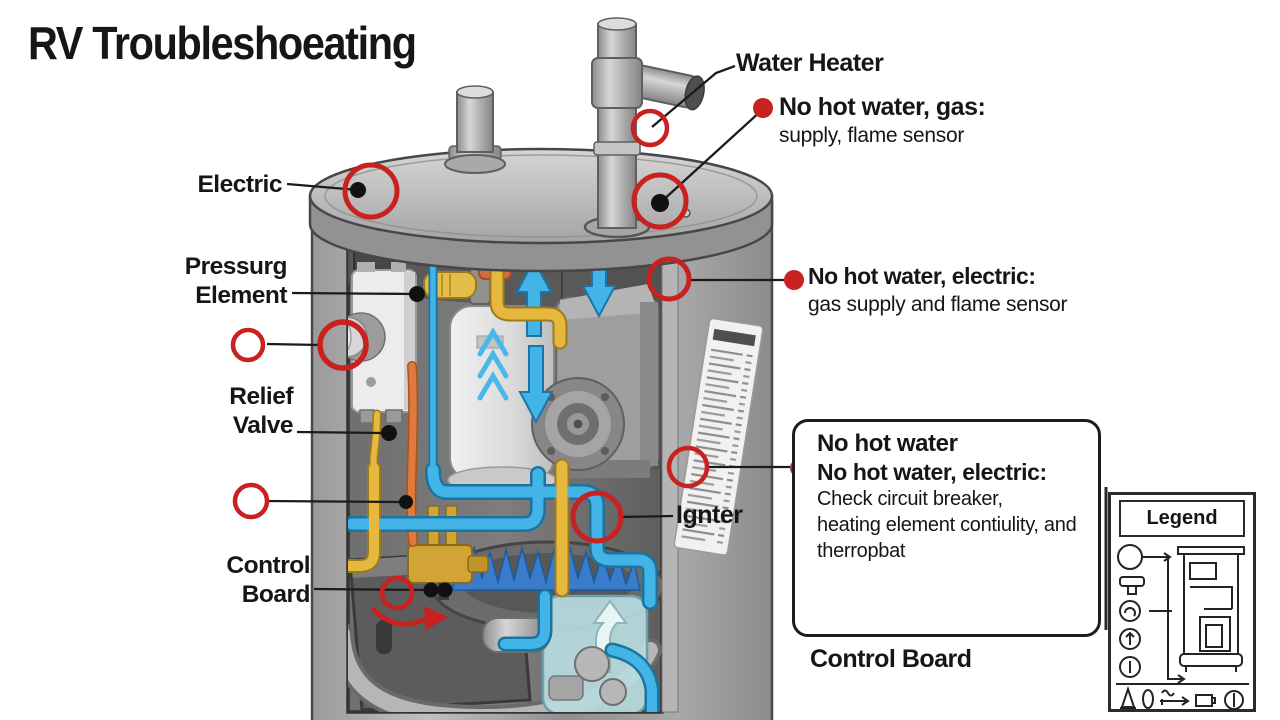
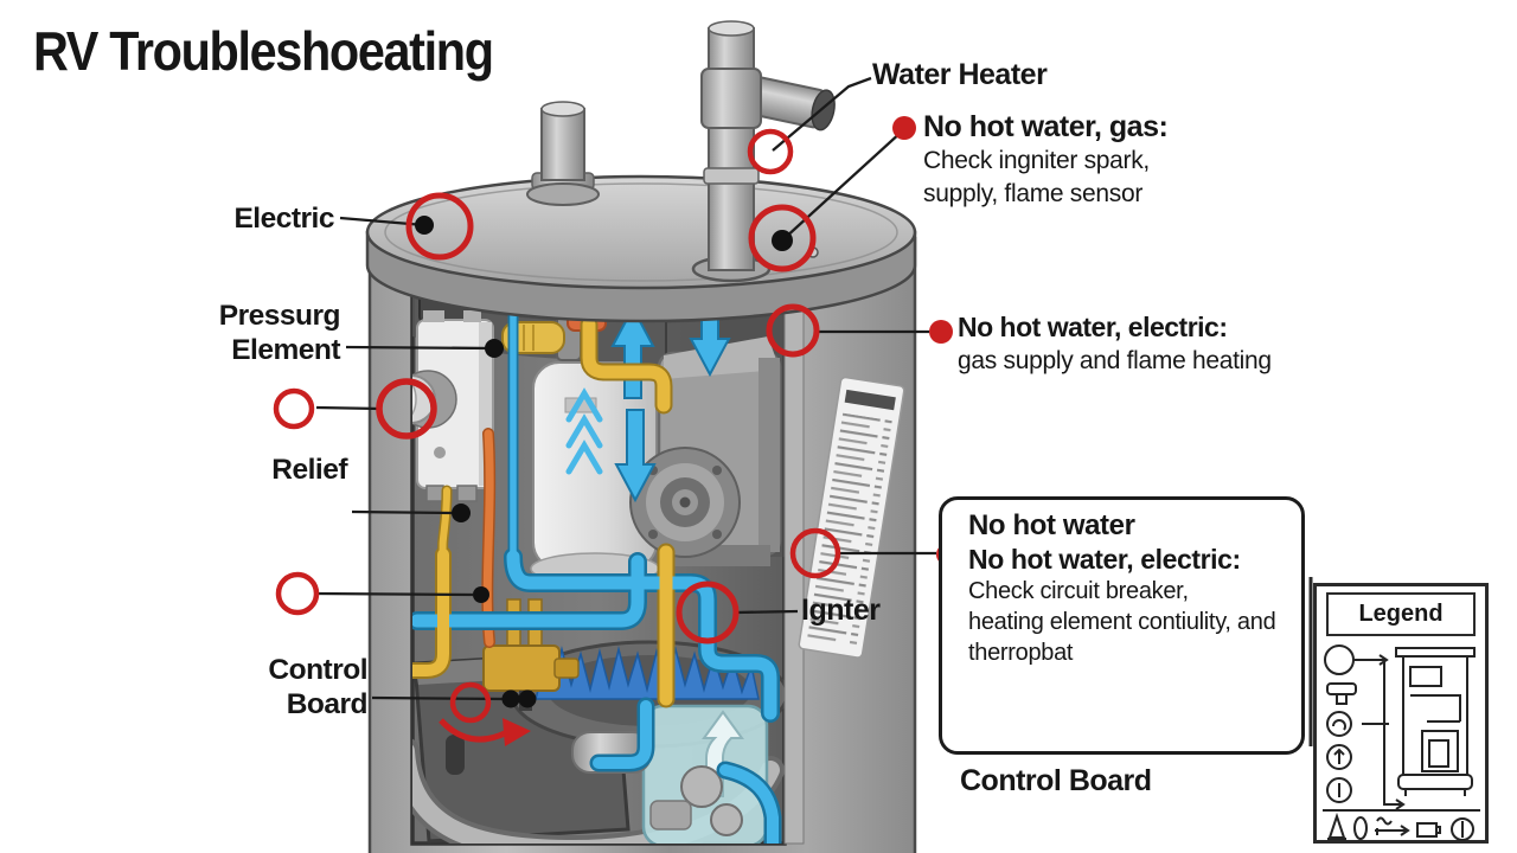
  RV Troubleshoeating
  Electric
  Pressurg
  Element
  Relief
- Valve
  Control
  Board
  Water Heater
  No hot water, gas:
+ Check ingniter spark,
  supply, flame sensor
  No hot water, electric:
- gas supply and flame sensor
+ gas supply and flame heating
  No hot water
  No hot water, electric:
  Check circuit breaker,
  heating element contiulity, and
  therropbat
  Ignter
  Control Board
  Legend
